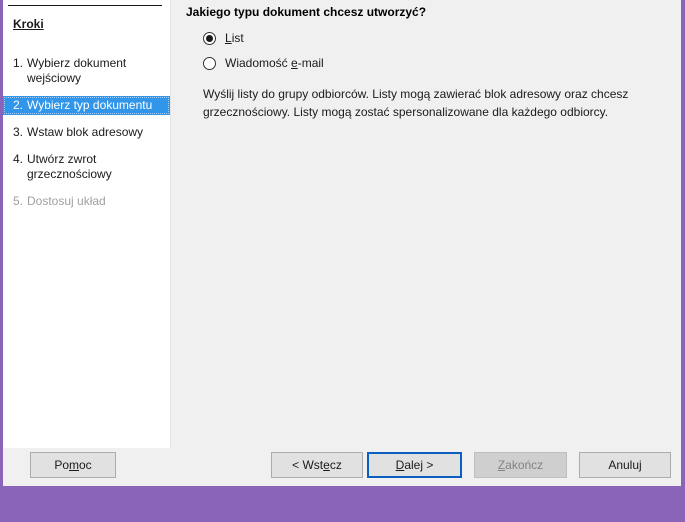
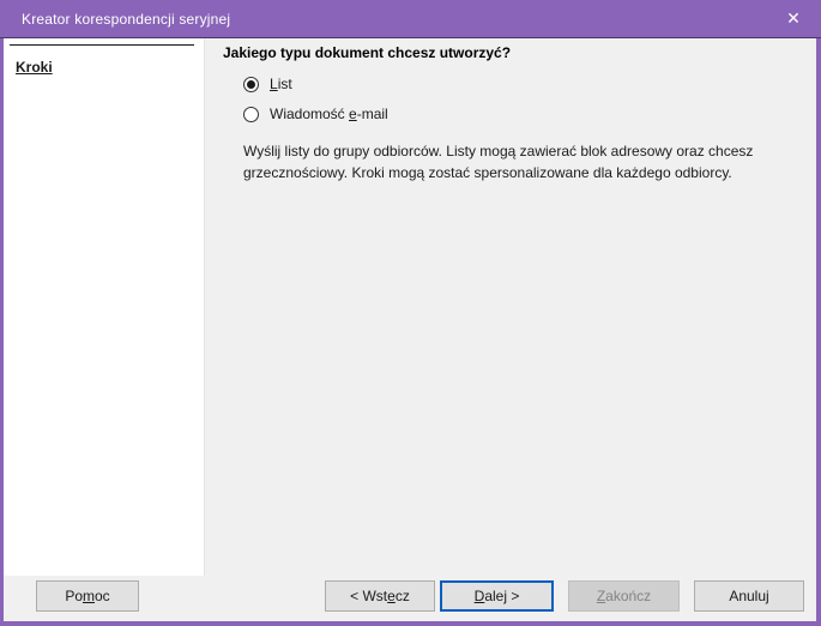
+ Kreator korespondencji seryjnej
+ ✕
  Kroki
- 1.
- Wybierz dokument wejściowy
- 2.
- Wybierz typ dokumentu
- 3.
- Wstaw blok adresowy
- 4.
- Utwórz zwrot grzecznościowy
- 5.
- Dostosuj układ
  Jakiego typu dokument chcesz utworzyć?
  List
  Wiadomość e-mail
  Wyślij listy do grupy odbiorców. Listy mogą zawierać blok adresowy oraz chcesz
- grzecznościowy. Listy mogą zostać spersonalizowane dla każdego odbiorcy.
+ grzecznościowy. Kroki mogą zostać spersonalizowane dla każdego odbiorcy.
  Pomoc
  < Wstecz
  Dalej >
  Zakończ
  Anuluj
